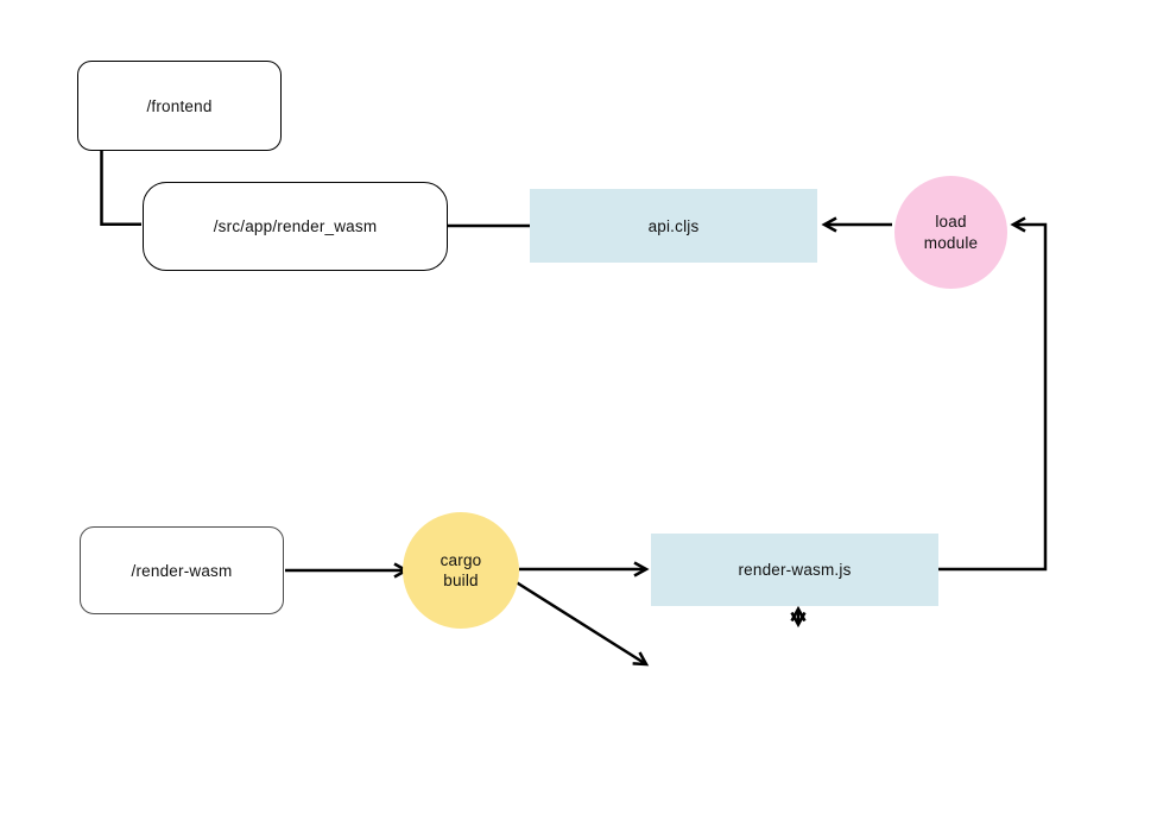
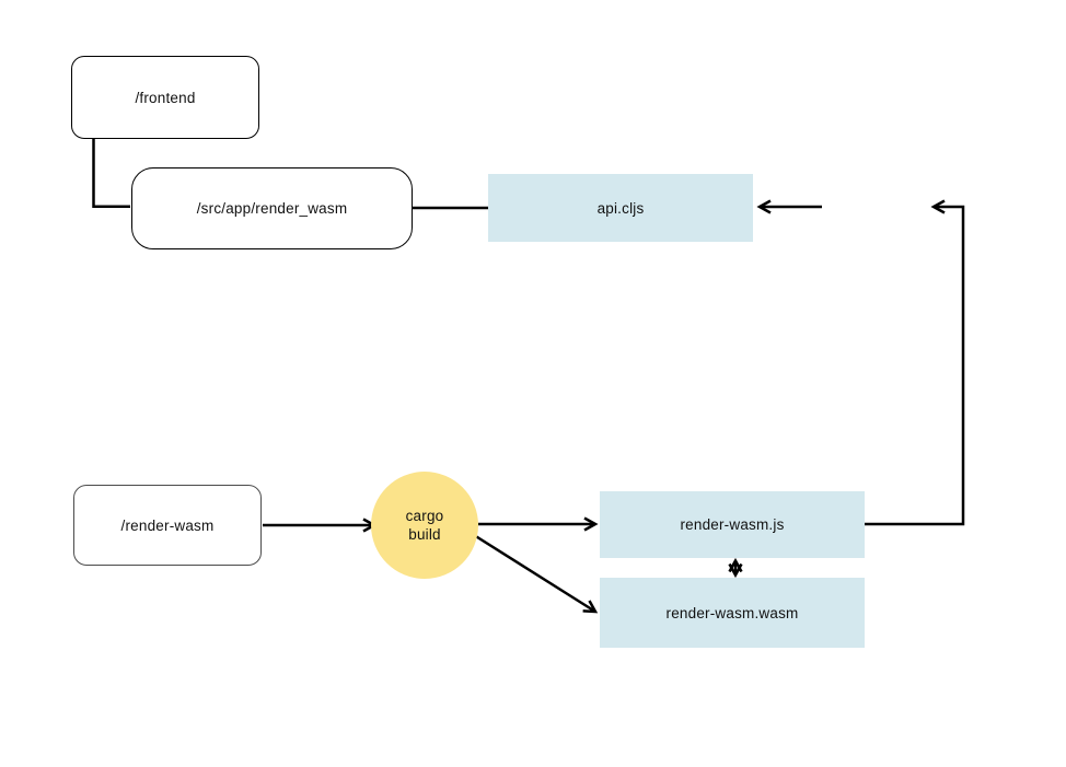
  /frontend
  /src/app/render_wasm
  api.cljs
- load
- module
  /render-wasm
  cargo
  build
  render-wasm.js
+ render-wasm.wasm
